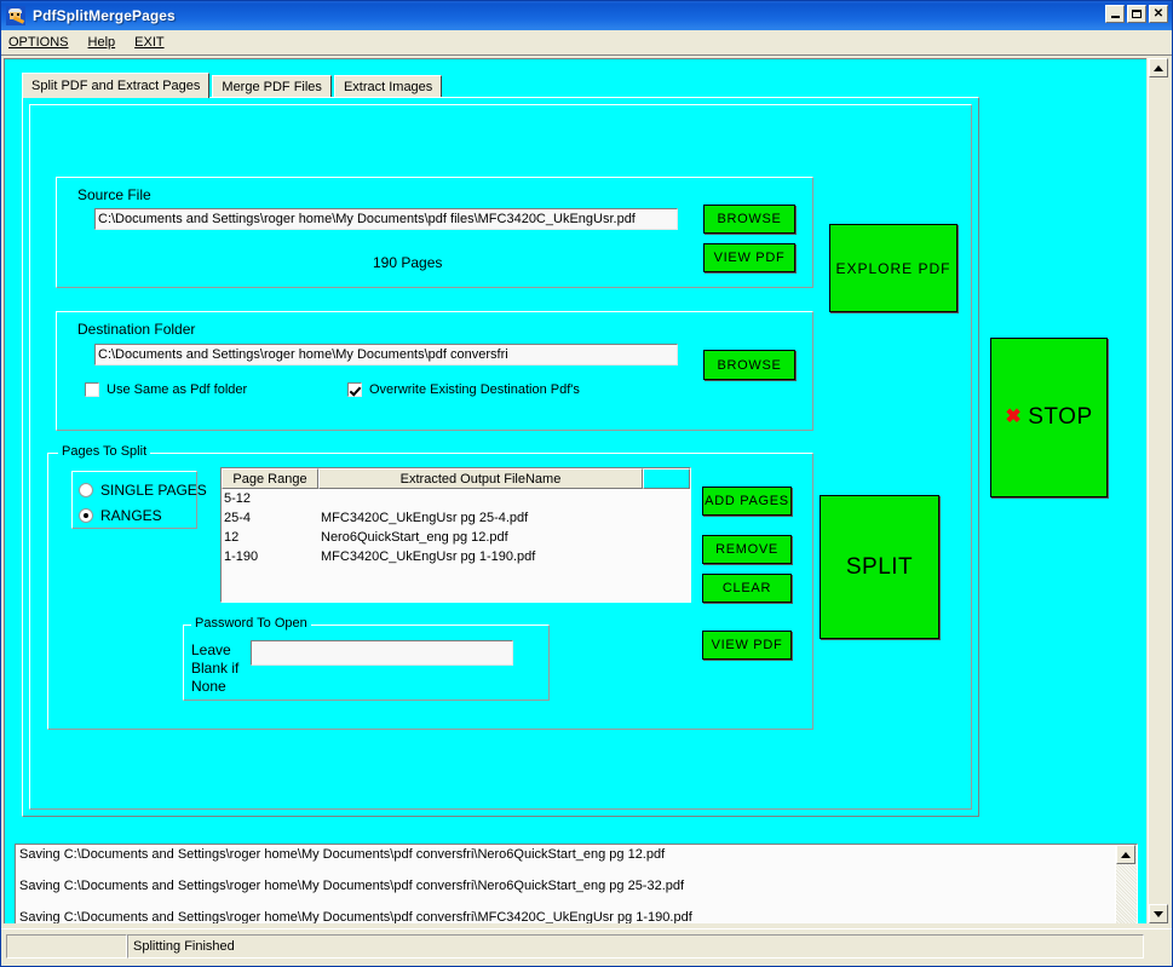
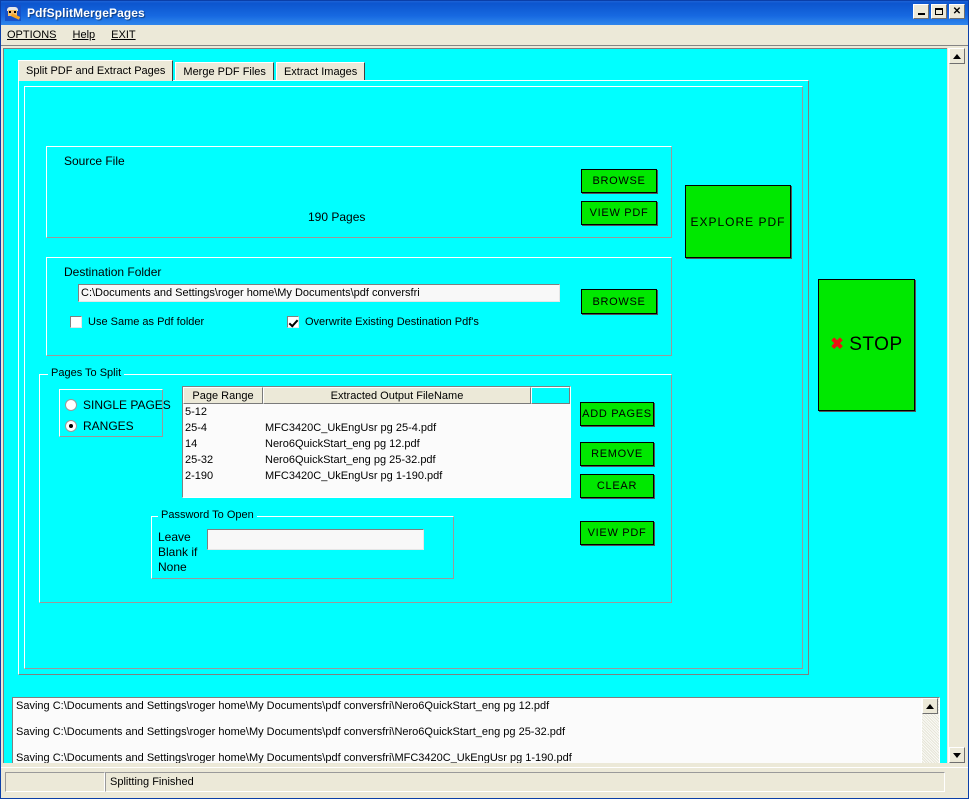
  PdfSplitMergePages
  ✕
  OPTIONS
  Help
  EXIT
  Split PDF and Extract Pages
  Merge PDF Files
  Extract Images
  Source File
- C:\Documents and Settings\roger home\My Documents\pdf files\MFC3420C_UkEngUsr.pdf
  190 Pages
  BROWSE
  VIEW PDF
  Destination Folder
  C:\Documents and Settings\roger home\My Documents\pdf conversfri
  BROWSE
  Use Same as Pdf folder
  Overwrite Existing Destination Pdf's
  Pages To Split
  SINGLE PAGES
  RANGES
  Page Range
  Extracted Output FileName
  5-12
  25-4
  MFC3420C_UkEngUsr pg 25-4.pdf
- 12
+ 14
  Nero6QuickStart_eng pg 12.pdf
+ 25-32
+ Nero6QuickStart_eng pg 25-32.pdf
- 1-190
+ 2-190
  MFC3420C_UkEngUsr pg 1-190.pdf
  ADD PAGES
  REMOVE
  CLEAR
  VIEW PDF
  Password To Open
  Leave
  Blank if
  None
  EXPLORE PDF
- SPLIT
  ✖
  STOP
  Saving C:\Documents and Settings\roger home\My Documents\pdf conversfri\Nero6QuickStart_eng pg 12.pdf
  Saving C:\Documents and Settings\roger home\My Documents\pdf conversfri\Nero6QuickStart_eng pg 25-32.pdf
  Saving C:\Documents and Settings\roger home\My Documents\pdf conversfri\MFC3420C_UkEngUsr pg 1-190.pdf
  Splitting Finished
